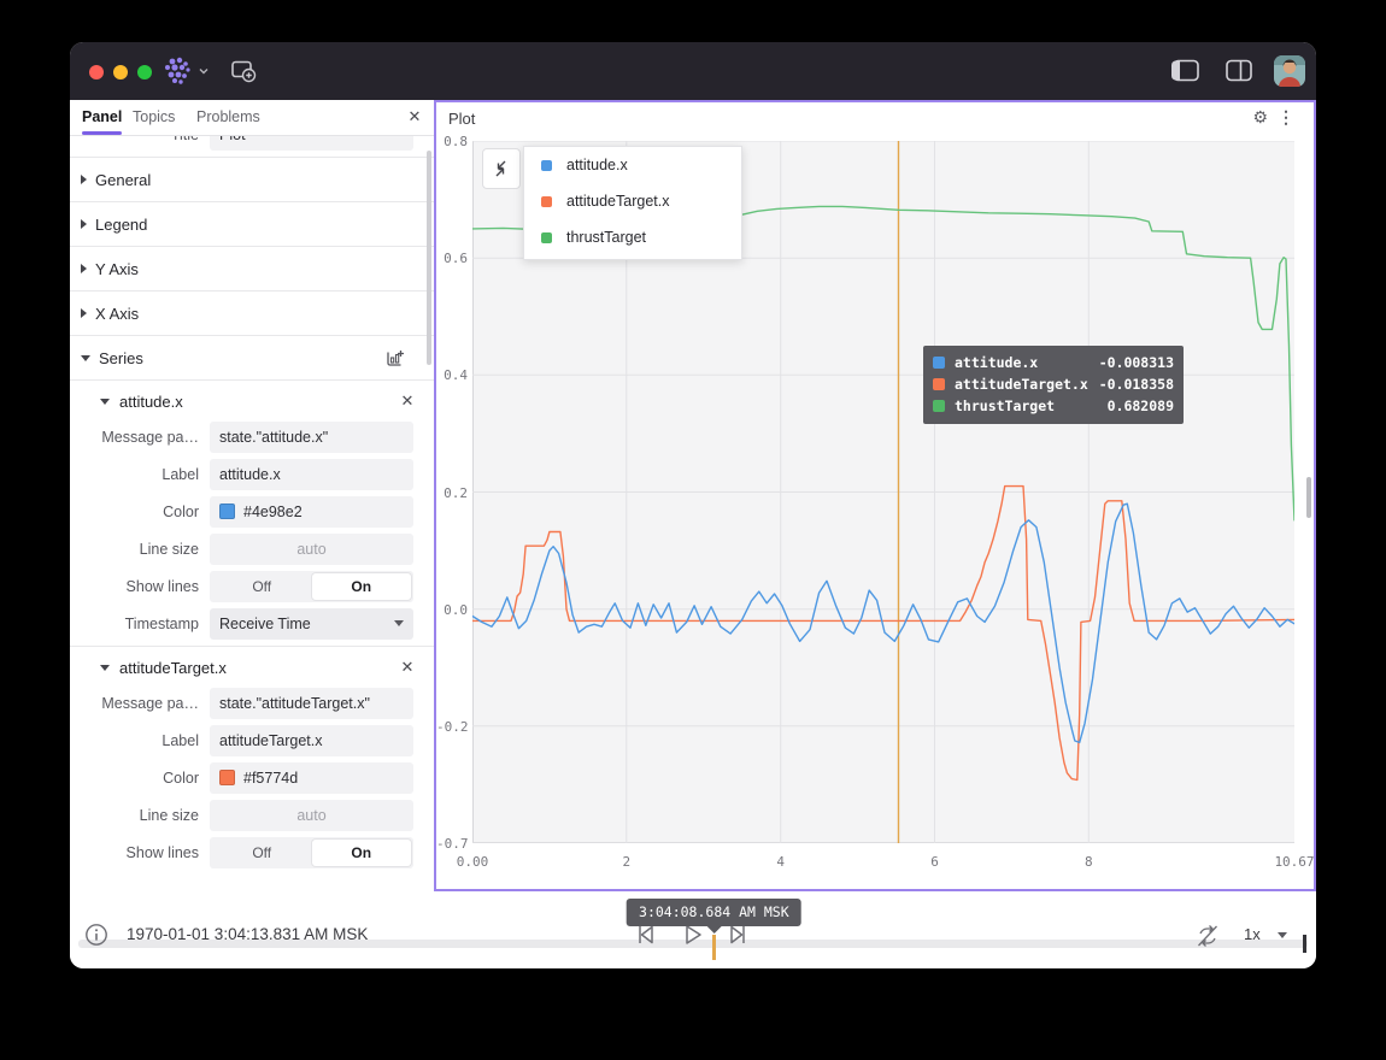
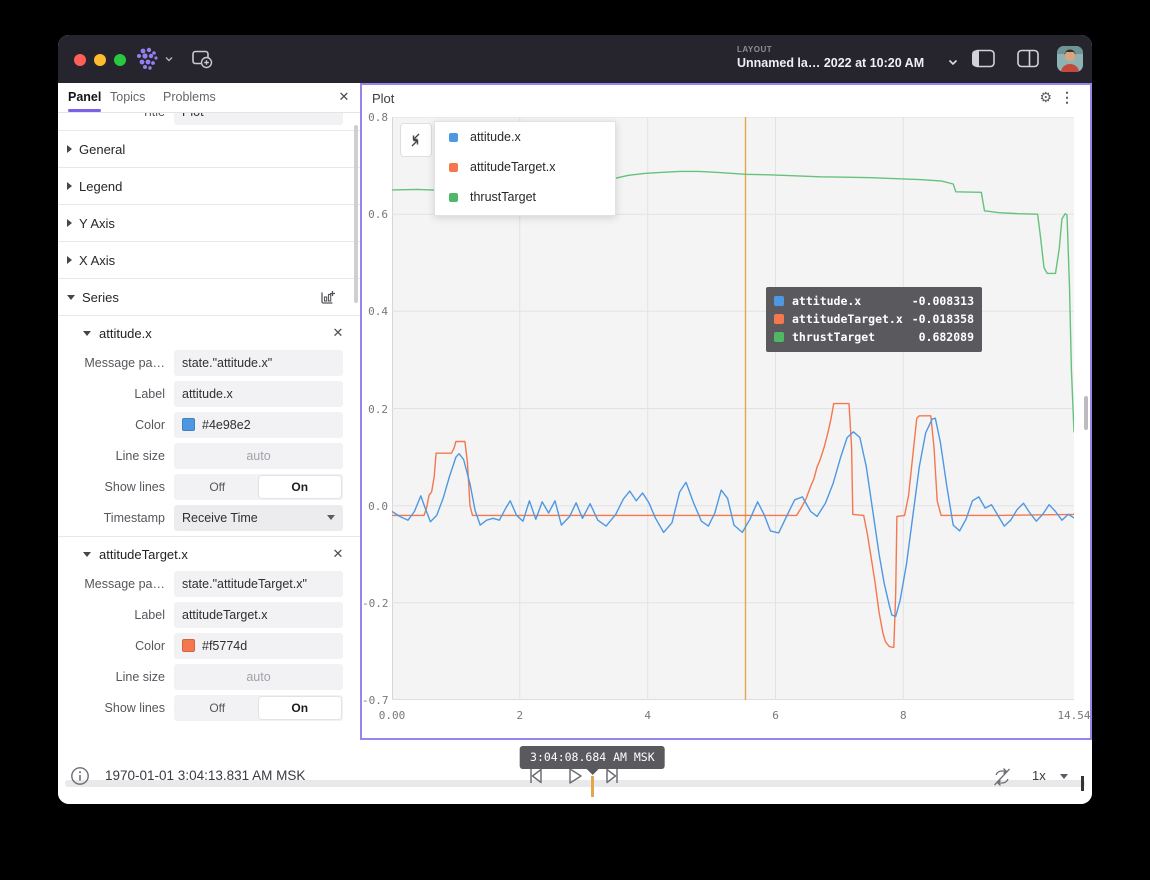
+ LAYOUT
+ Unnamed la… 2022 at 10:20 AM
  Panel
  Topics
  Problems
  ✕
  General
  Legend
  Y Axis
  X Axis
  Series
  attitude.x
  ✕
  Message pa…
  state."attitude.x"
  Label
  attitude.x
  Color
  #4e98e2
  Line size
  auto
  Show lines
  Off
  On
  Timestamp
  Receive Time
  attitudeTarget.x
  ✕
  Message pa…
  state."attitudeTarget.x"
  Label
  attitudeTarget.x
  Color
  #f5774d
  Line size
  auto
  Show lines
  Off
  On
  Plot
  ⚙
  ⋮
  0.8
  0.6
  0.4
  0.2
  0.0
  -0.2
  -0.7
  0.00
  2
  4
  6
  8
- 10.67
+ 14.54
  attitude.x
  attitudeTarget.x
  thrustTarget
  attitude.x
  -0.008313
  attitudeTarget.x
  -0.018358
  thrustTarget
  0.682089
  3:04:08.684 AM MSK
  1970-01-01 3:04:13.831 AM MSK
  1x
